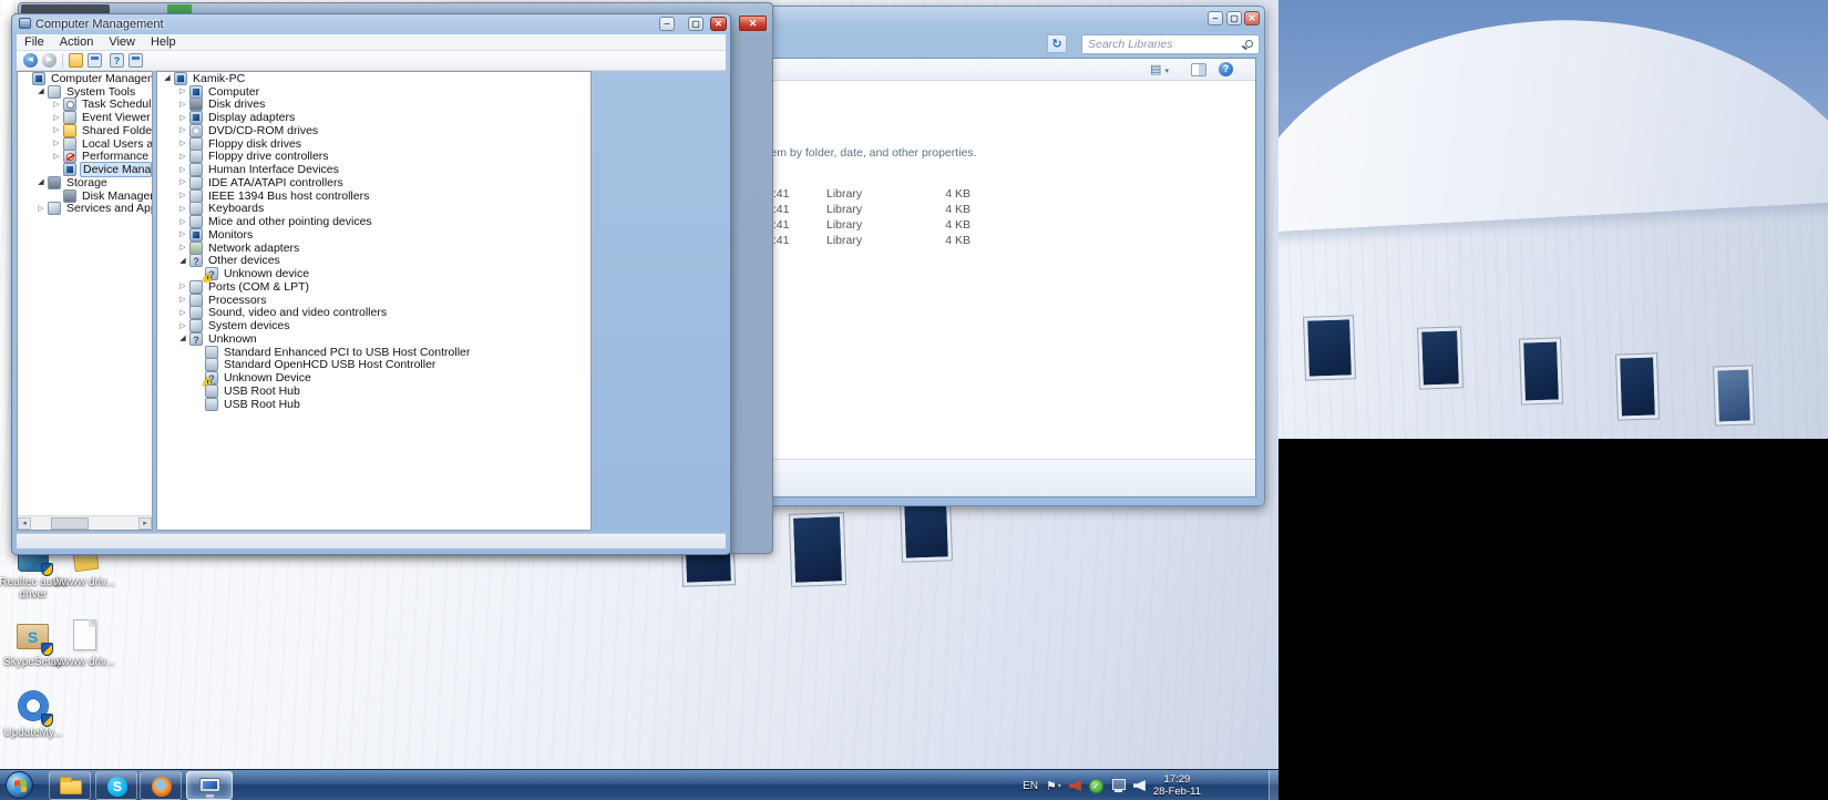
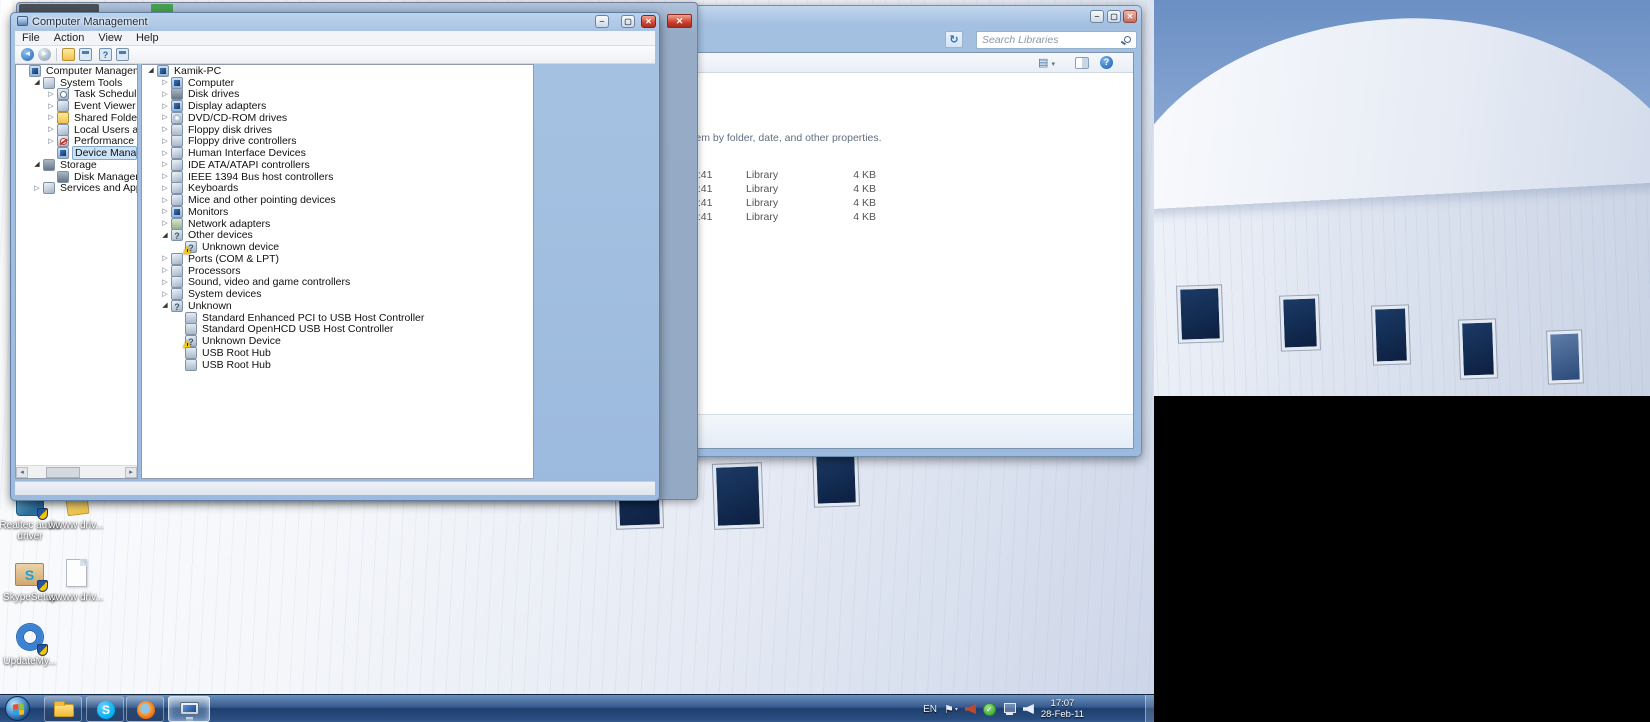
  Realtec audio driver
  wwww driv...
  S
  SkypeSetup
  wwww driv...
  UpdateMy...
  ‒
  ▢
  ✕
  ↻
  Search Libraries
  ?
  em by folder, date, and other properties.
  :41
  Library
  4 KB
  :41
  Library
  4 KB
  :41
  Library
  4 KB
  :41
  Library
  4 KB
  ✕
  Computer Management
  ‒
  ▢
  ✕
  File Action View Help
  ◂
  ▸
  ?
  System Tools
  Task Schedul
  Event Viewer
  Shared Folde
  Performance
  Device Mana
  Storage
  Disk Manage
  Kamik-PC
  Computer
  Disk drives
  Display adapters
  DVD/CD-ROM drives
  Floppy disk drives
  Floppy drive controllers
  Human Interface Devices
  IDE ATA/ATAPI controllers
  IEEE 1394 Bus host controllers
  Keyboards
  Mice and other pointing devices
  Monitors
  Network adapters
  Other devices
  Unknown device
  Ports (COM & LPT)
  Processors
- Sound, video and video controllers
+ Sound, video and game controllers
  System devices
  Unknown
  Standard Enhanced PCI to USB Host Controller
  Standard OpenHCD USB Host Controller
  Unknown Device
  USB Root Hub
  USB Root Hub
  S
  EN
  ⚑
  ✓
- 17:29
+ 17:07
  28-Feb-11
